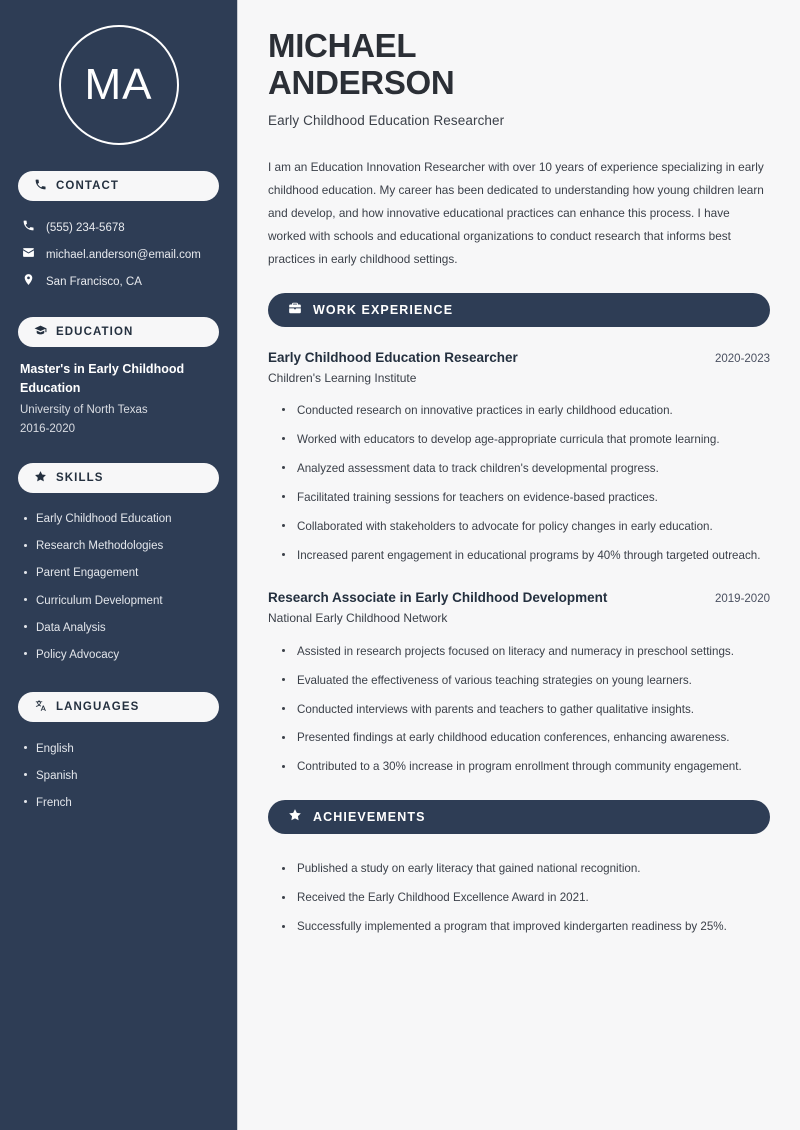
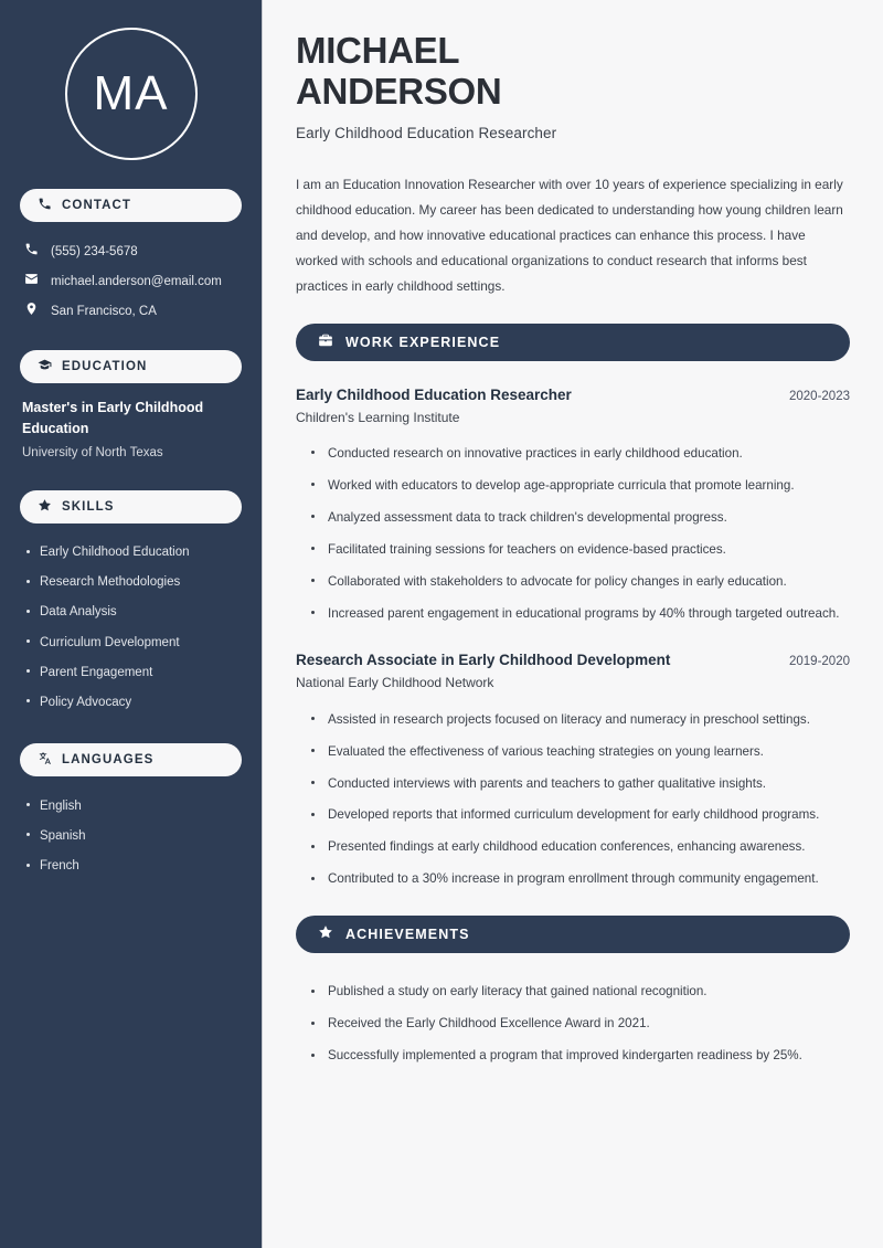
  MA
  CONTACT
  (555) 234-5678
  michael.anderson@email.com
  San Francisco, CA
  EDUCATION
  Master's in Early Childhood Education
  University of North Texas
- 2016-2020
  SKILLS
  Early Childhood Education
  Research Methodologies
- Parent Engagement
+ Data Analysis
  Curriculum Development
- Data Analysis
+ Parent Engagement
  Policy Advocacy
  LANGUAGES
  English
  Spanish
  French
  MICHAEL
  ANDERSON
  Early Childhood Education Researcher
  I am an Education Innovation Researcher with over 10 years of experience specializing in early childhood education. My career has been dedicated to understanding how young children learn and develop, and how innovative educational practices can enhance this process. I have worked with schools and educational organizations to conduct research that informs best practices in early childhood settings.
  WORK EXPERIENCE
  Early Childhood Education Researcher
  2020-2023
  Children's Learning Institute
  Conducted research on innovative practices in early childhood education.
  Worked with educators to develop age-appropriate curricula that promote learning.
  Analyzed assessment data to track children's developmental progress.
  Facilitated training sessions for teachers on evidence-based practices.
  Collaborated with stakeholders to advocate for policy changes in early education.
  Increased parent engagement in educational programs by 40% through targeted outreach.
  Research Associate in Early Childhood Development
  2019-2020
  National Early Childhood Network
  Assisted in research projects focused on literacy and numeracy in preschool settings.
  Evaluated the effectiveness of various teaching strategies on young learners.
  Conducted interviews with parents and teachers to gather qualitative insights.
+ Developed reports that informed curriculum development for early childhood programs.
  Presented findings at early childhood education conferences, enhancing awareness.
  Contributed to a 30% increase in program enrollment through community engagement.
  ACHIEVEMENTS
  Published a study on early literacy that gained national recognition.
  Received the Early Childhood Excellence Award in 2021.
  Successfully implemented a program that improved kindergarten readiness by 25%.
